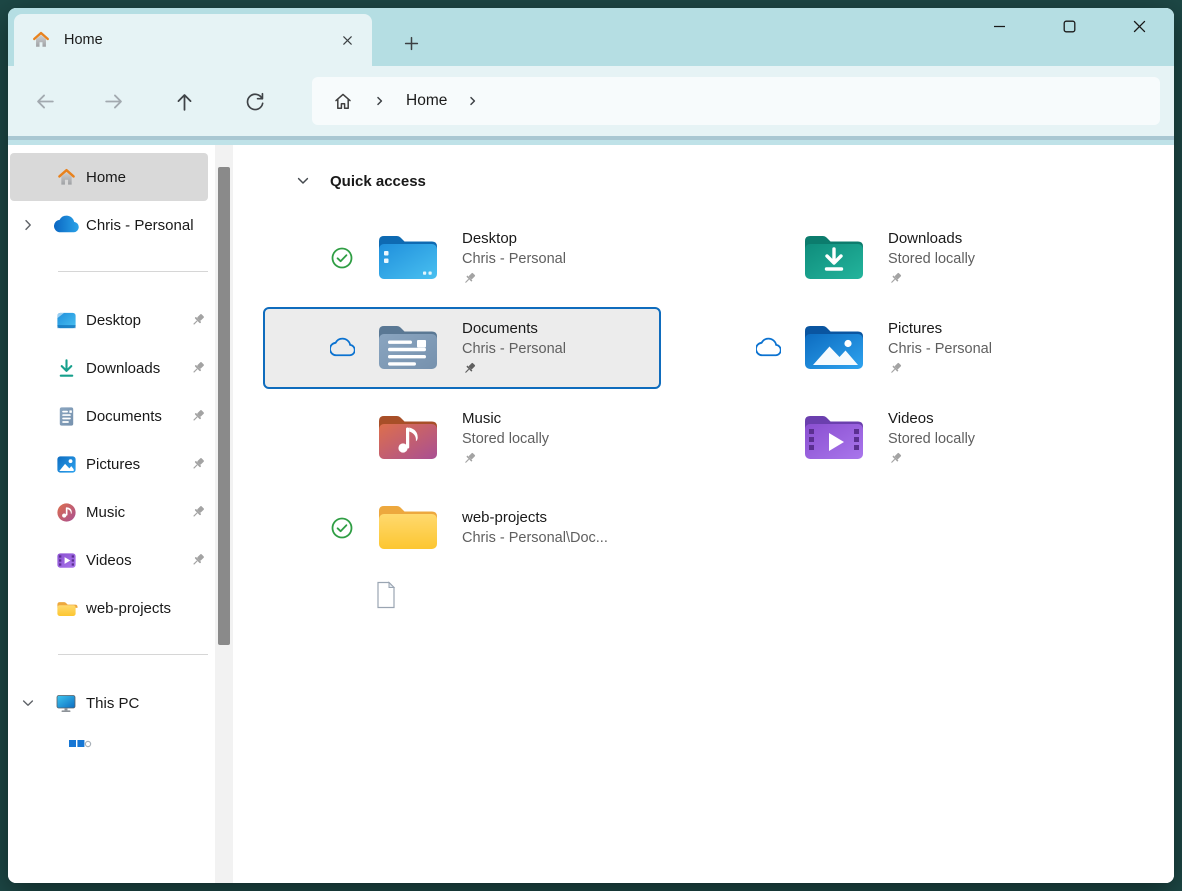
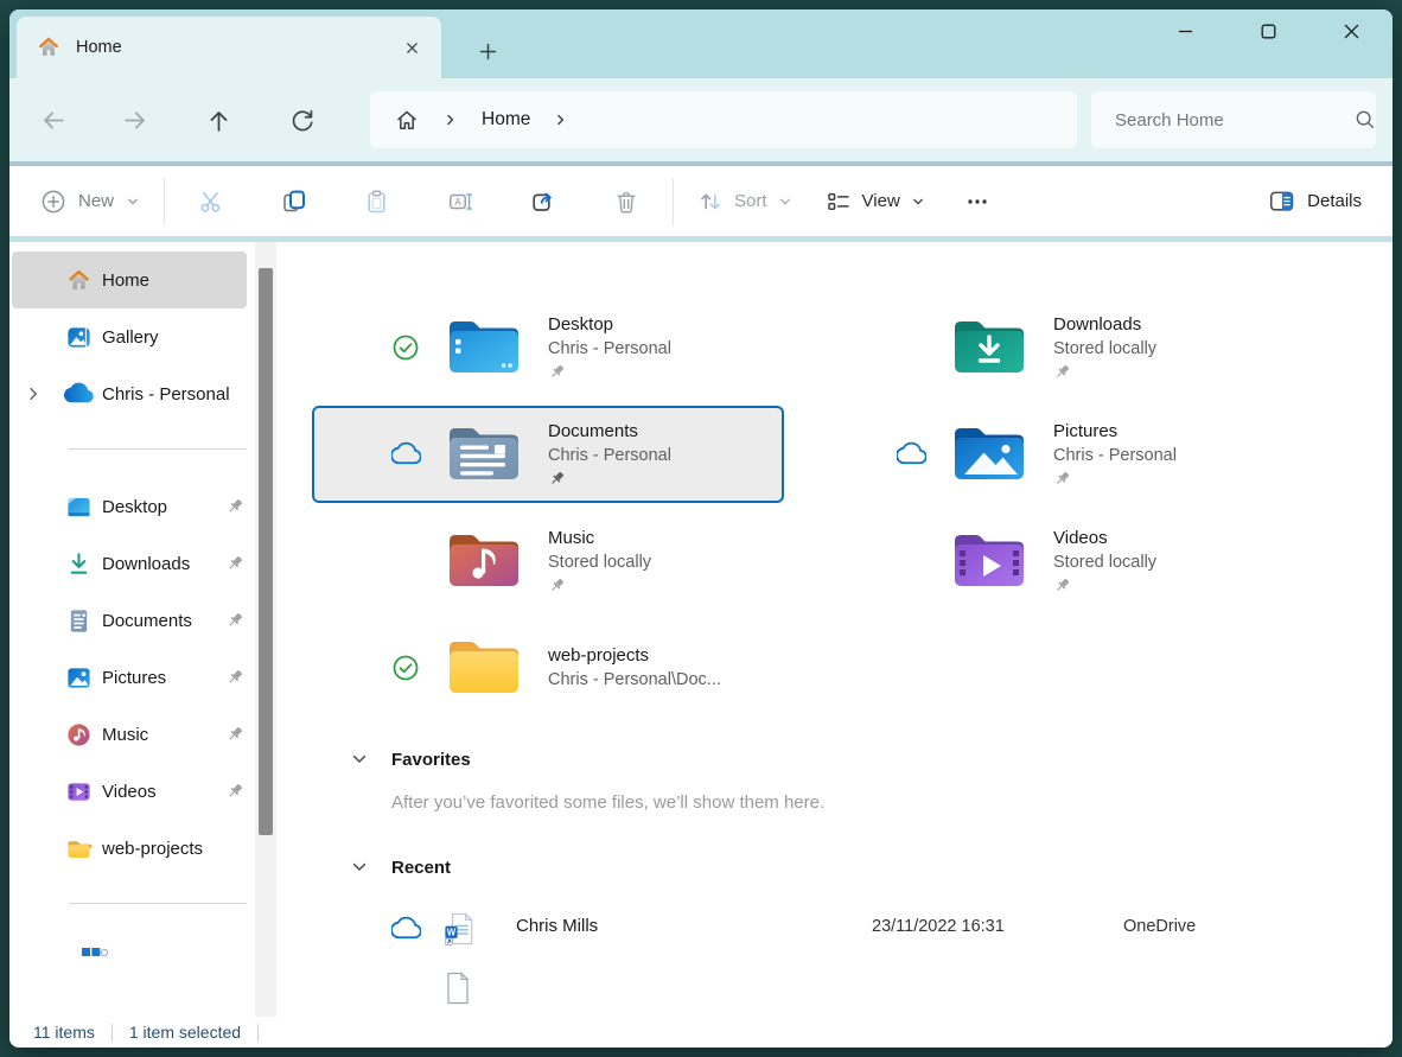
  Home
  Home
+ Search Home
+ New
+ A
+ Sort
+ View
+ Details
  Home
+ Gallery
  Chris - Personal
  Desktop
  Downloads
  Documents
  Pictures
  Music
  Videos
  web-projects
- This PC
- Quick access
  Desktop
  Chris - Personal
  Downloads
  Stored locally
  Documents
  Chris - Personal
  Pictures
  Chris - Personal
  Music
  Stored locally
  Videos
  Stored locally
  web-projects
  Chris - Personal\Doc...
+ Favorites
+ After you’ve favorited some files, we’ll show them here.
+ Recent
+ W
+ Chris Mills
+ 23/11/2022 16:31
+ OneDrive
+ 11 items
+ 1 item selected
